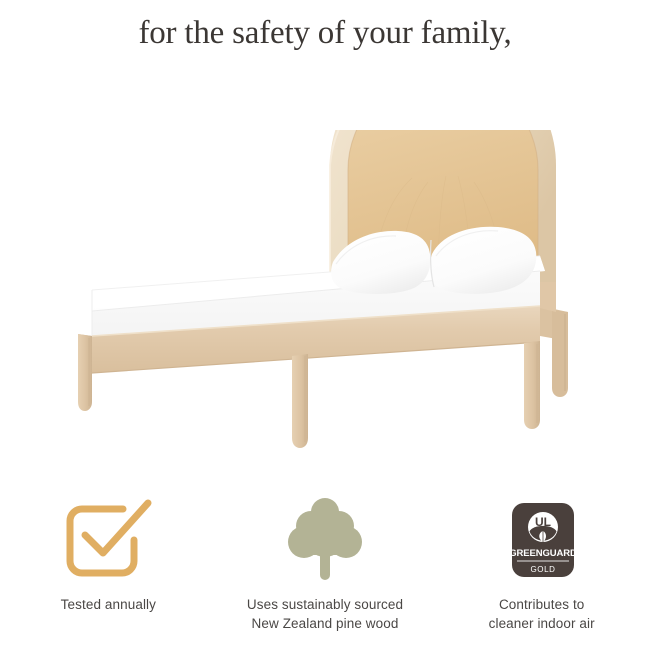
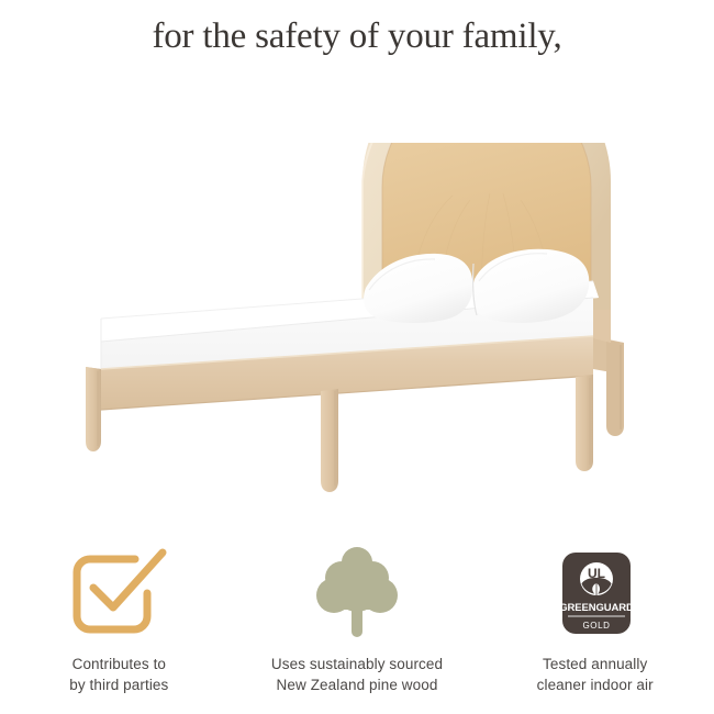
  for the safety of your family,
- Tested annually
+ Contributes to
+ by third parties
  Uses sustainably sourced
  New Zealand pine wood
  UL
  GREENGUARD
  GOLD
- Contributes to
+ Tested annually
  cleaner indoor air
